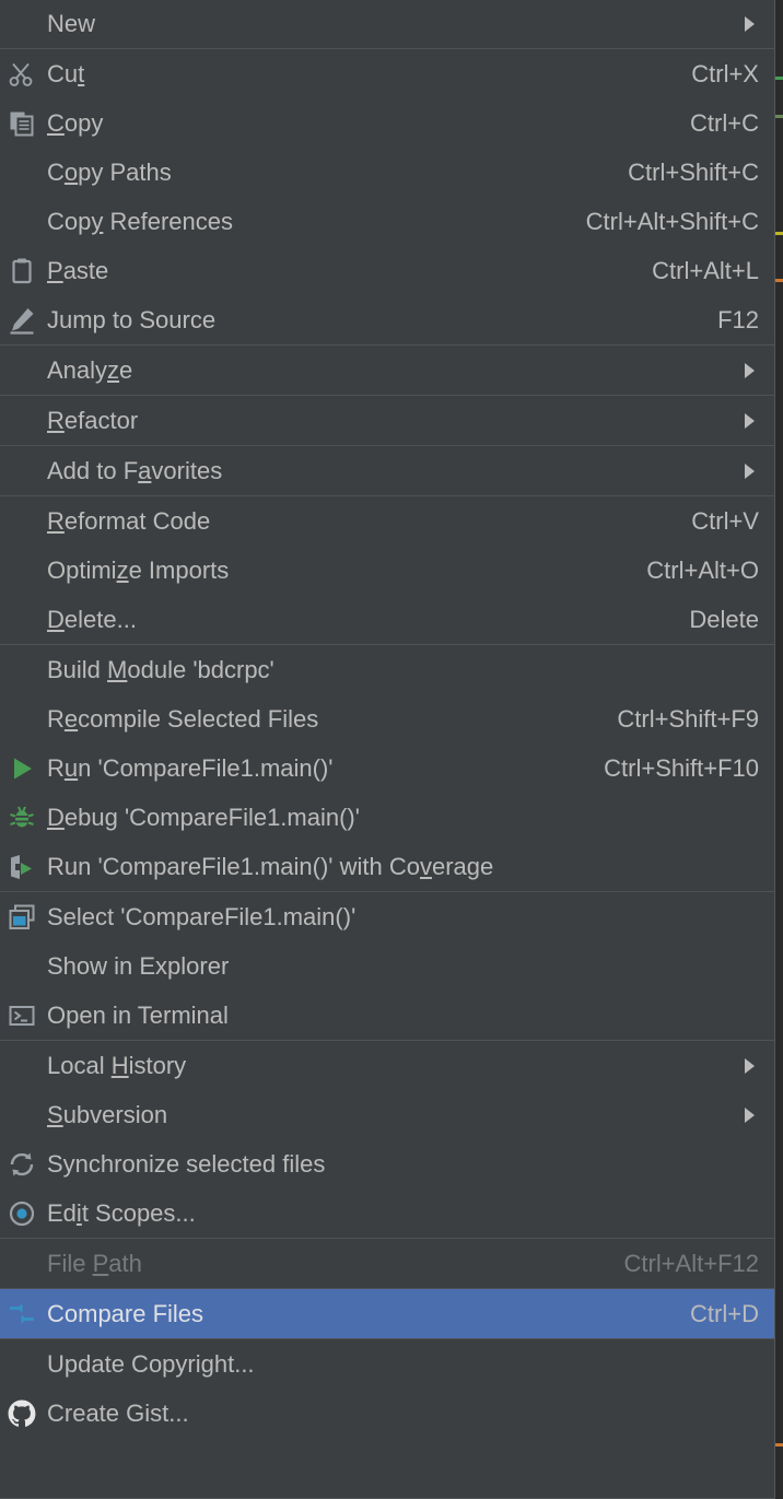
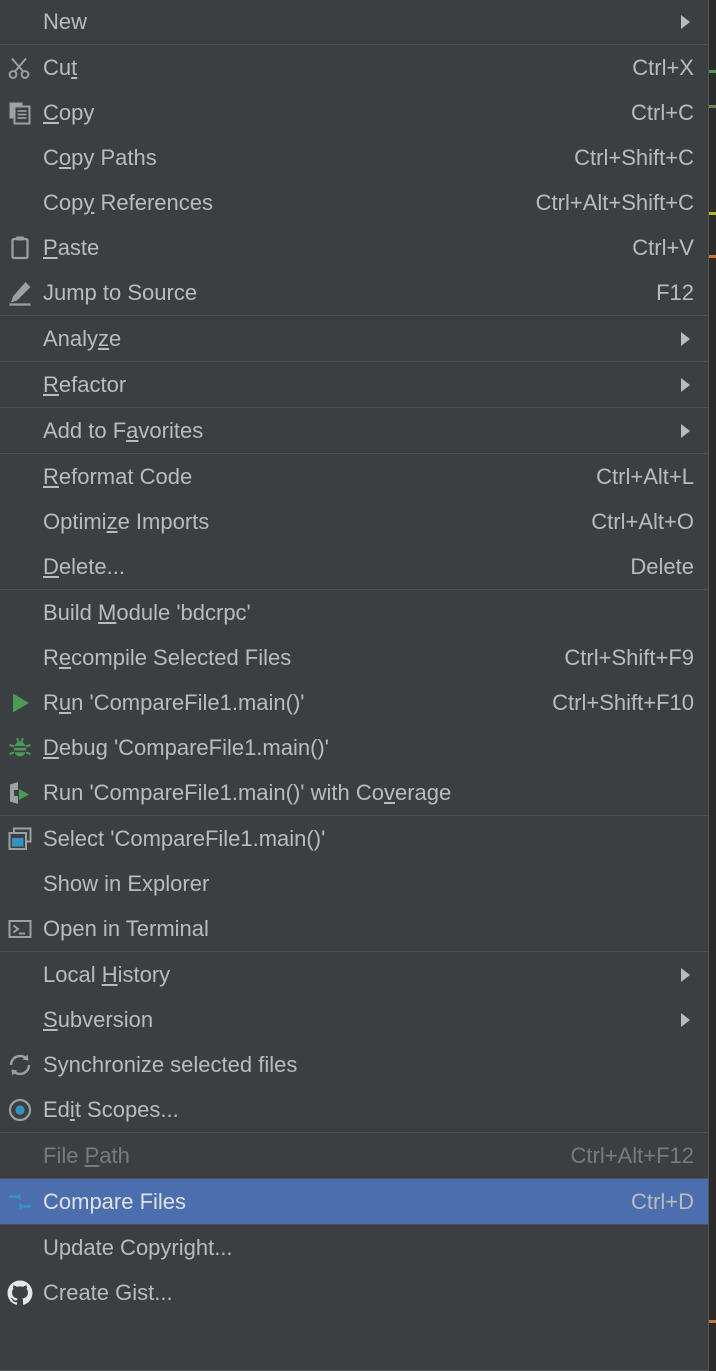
  New
  Cut
  Ctrl+X
  Copy
  Ctrl+C
  Copy Paths
  Ctrl+Shift+C
  Copy References
  Ctrl+Alt+Shift+C
  Paste
- Ctrl+Alt+L
+ Ctrl+V
  Jump to Source
  F12
  Analyze
  Refactor
  Add to Favorites
  Reformat Code
- Ctrl+V
+ Ctrl+Alt+L
  Optimize Imports
  Ctrl+Alt+O
  Delete...
  Delete
  Build Module 'bdcrpc'
  Recompile Selected Files
  Ctrl+Shift+F9
  Run 'CompareFile1.main()'
  Ctrl+Shift+F10
  Debug 'CompareFile1.main()'
  Run 'CompareFile1.main()' with Coverage
  Select 'CompareFile1.main()'
  Show in Explorer
  Open in Terminal
  Local History
  Subversion
  Synchronize selected files
  Edit Scopes...
  File Path
  Ctrl+Alt+F12
  Compare Files
  Ctrl+D
  Update Copyright...
  Create Gist...
